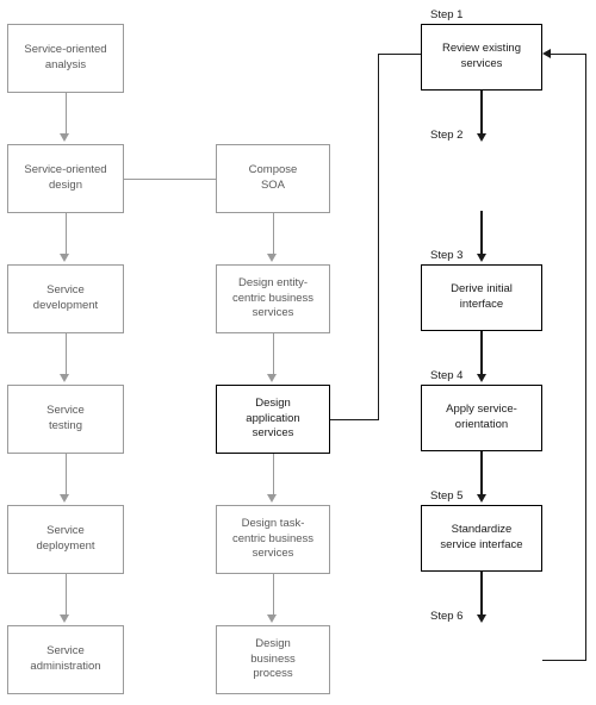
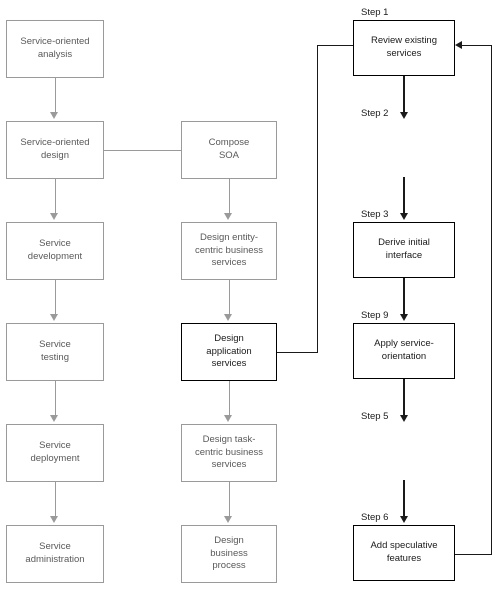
  Service-oriented
  analysis
  Service-oriented
  design
  Service
  development
  Service
  testing
  Service
  deployment
  Service
  administration
  Compose
  SOA
  Design entity-
  centric business
  services
  Design
  application
  services
  Design task-
  centric business
  services
  Design
  business
  process
  Step 1
  Review existing
  services
  Step 2
  Step 3
  Derive initial
  interface
- Step 4
+ Step 9
  Apply service-
  orientation
  Step 5
- Standardize
- service interface
  Step 6
+ Add speculative
+ features
